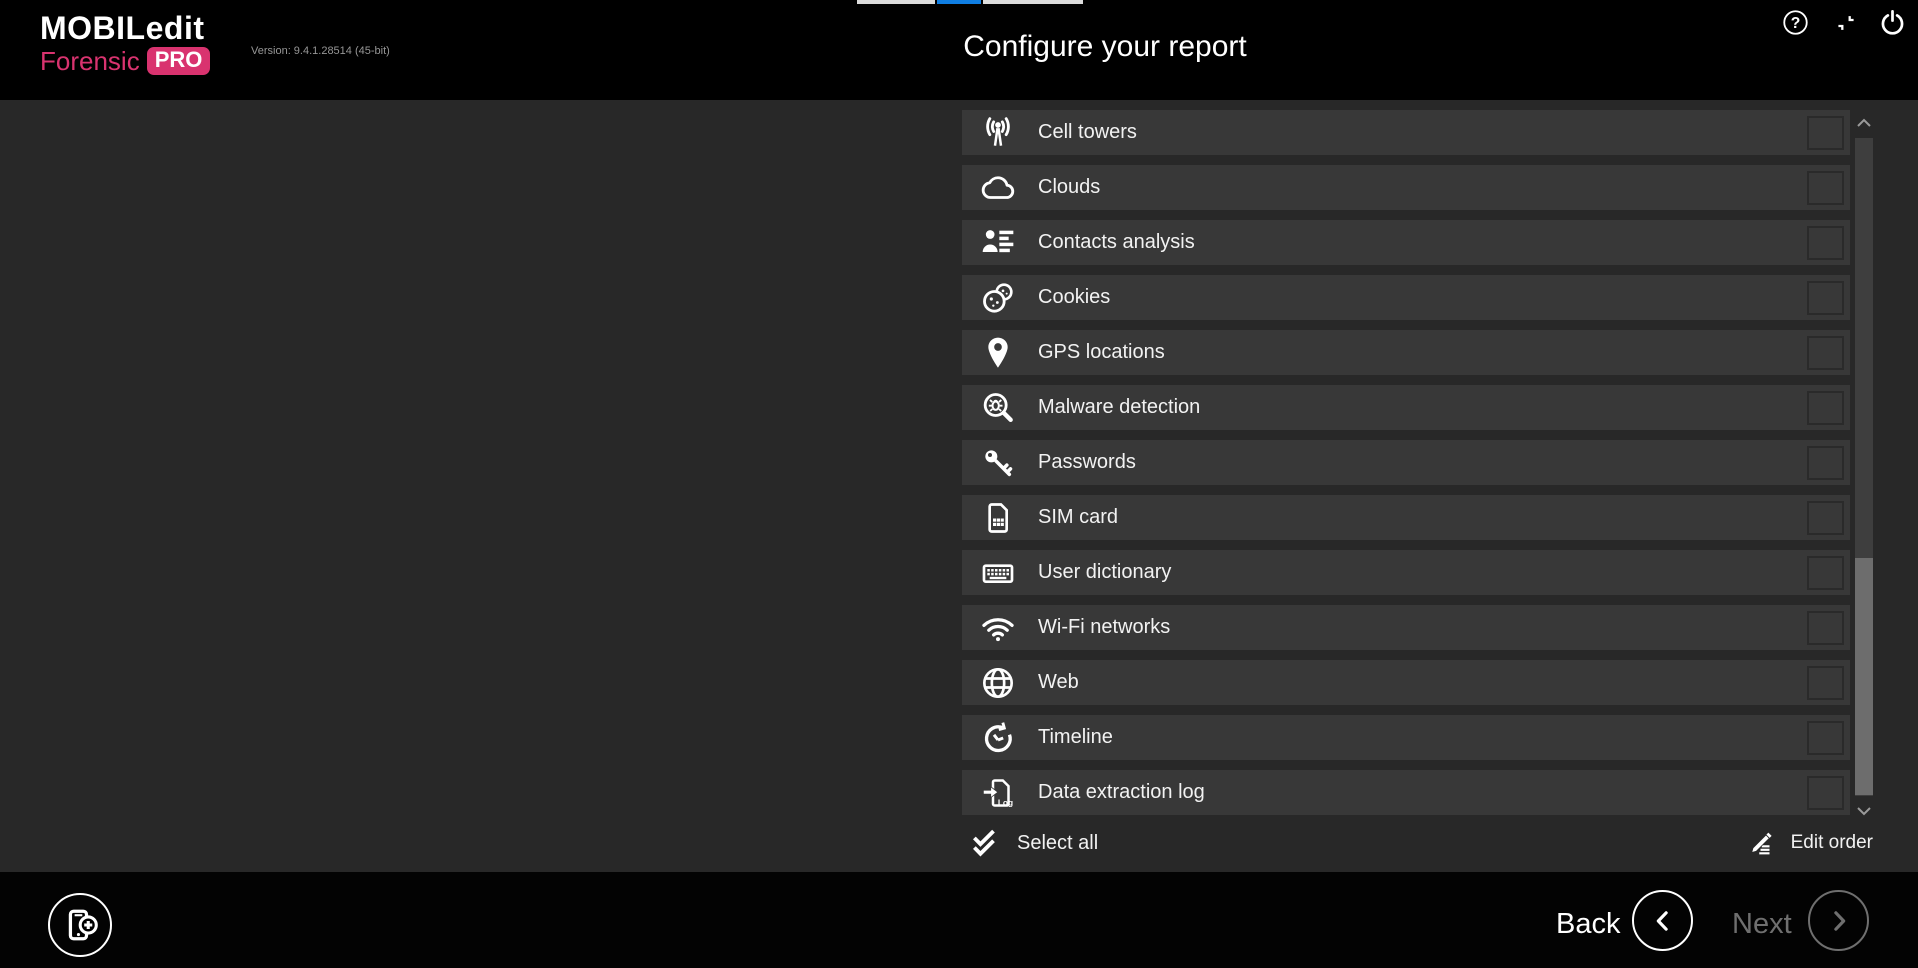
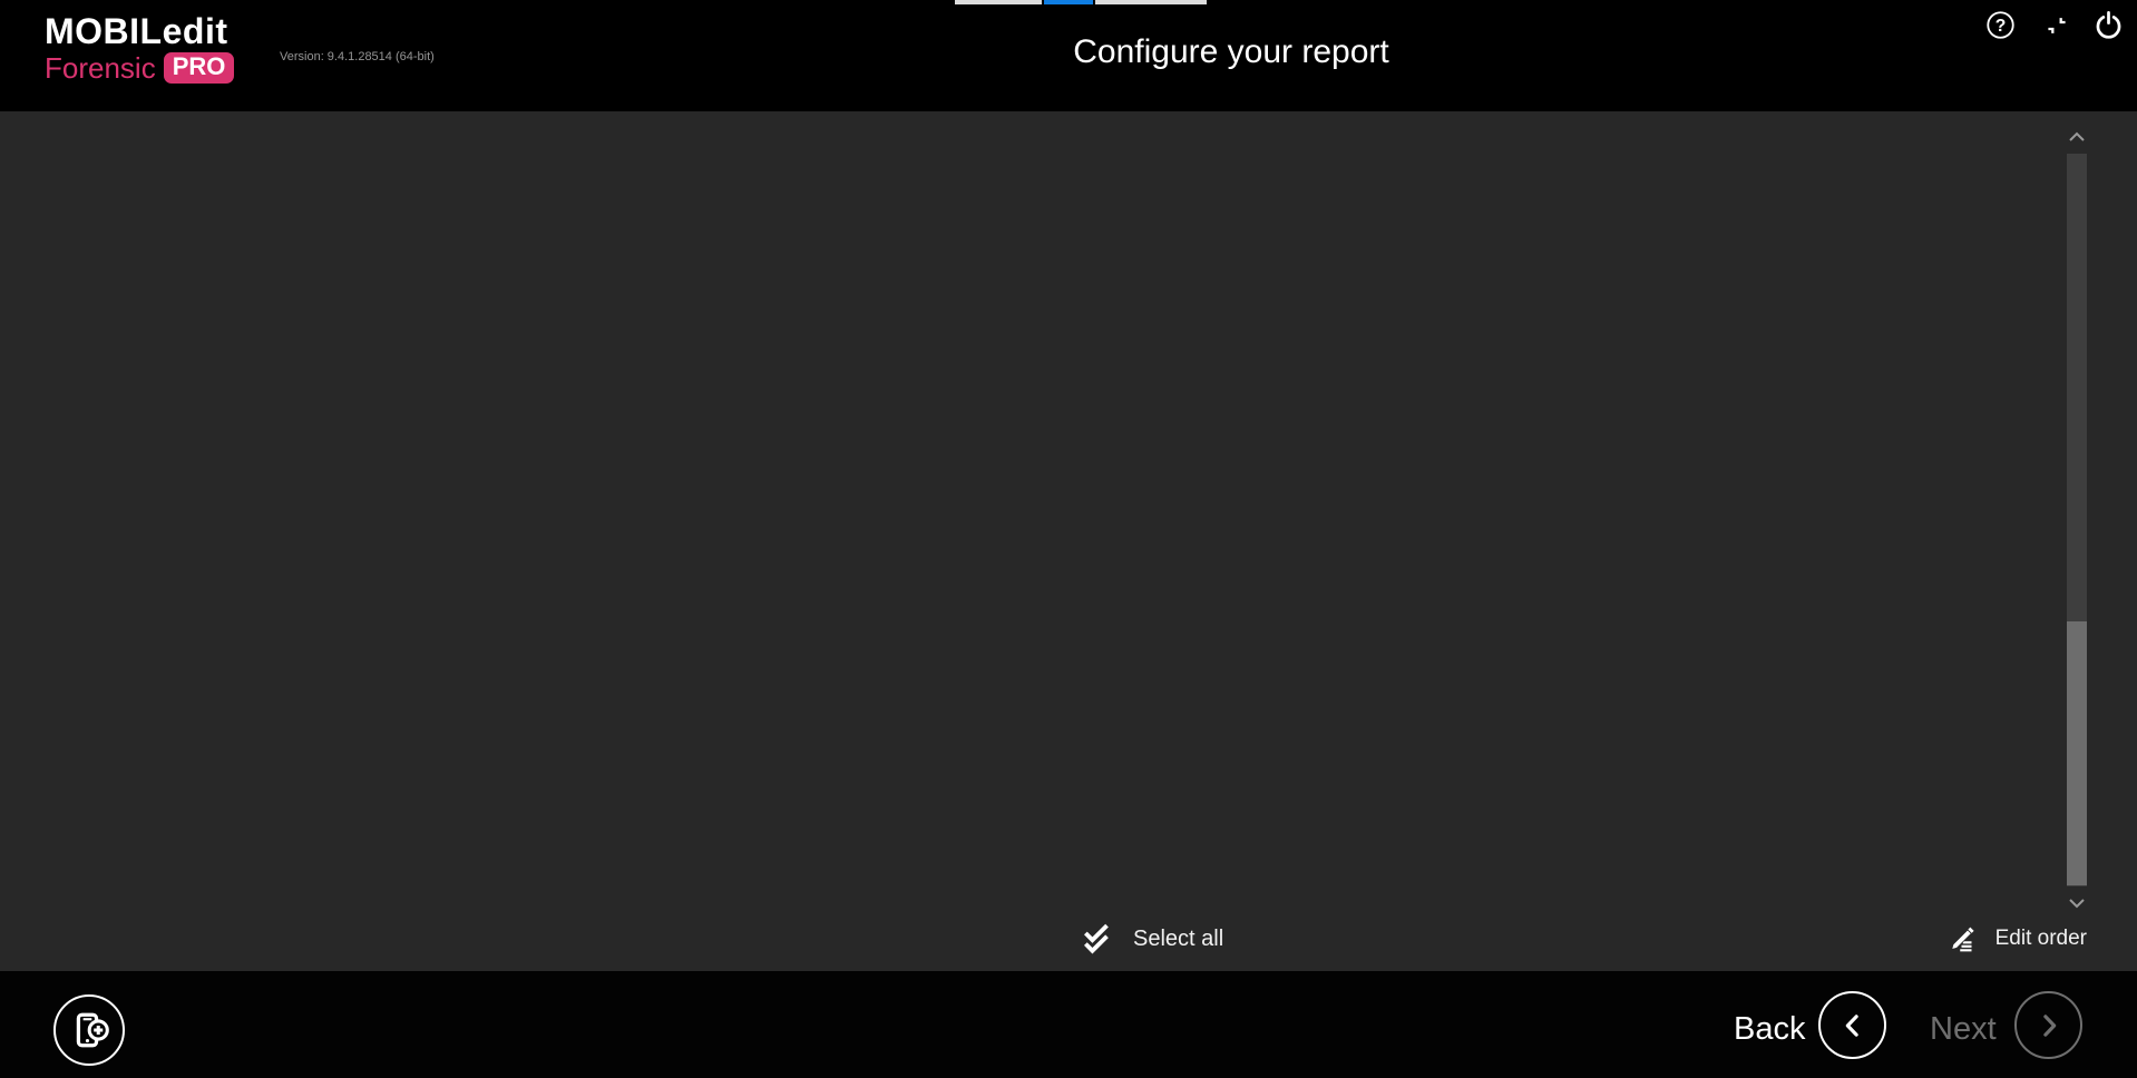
  MOBILedit
  Forensic
  PRO
- Version: 9.4.1.28514 (45-bit)
+ Version: 9.4.1.28514 (64-bit)
  Configure your report
  ?
- Cell towers
- Clouds
- Contacts analysis
- Cookies
- GPS locations
- Malware detection
- Passwords
- SIM card
- User dictionary
- Wi-Fi networks
- Web
- Timeline
- Log
- Data extraction log
  Select all
  Edit order
  Back
  Next
